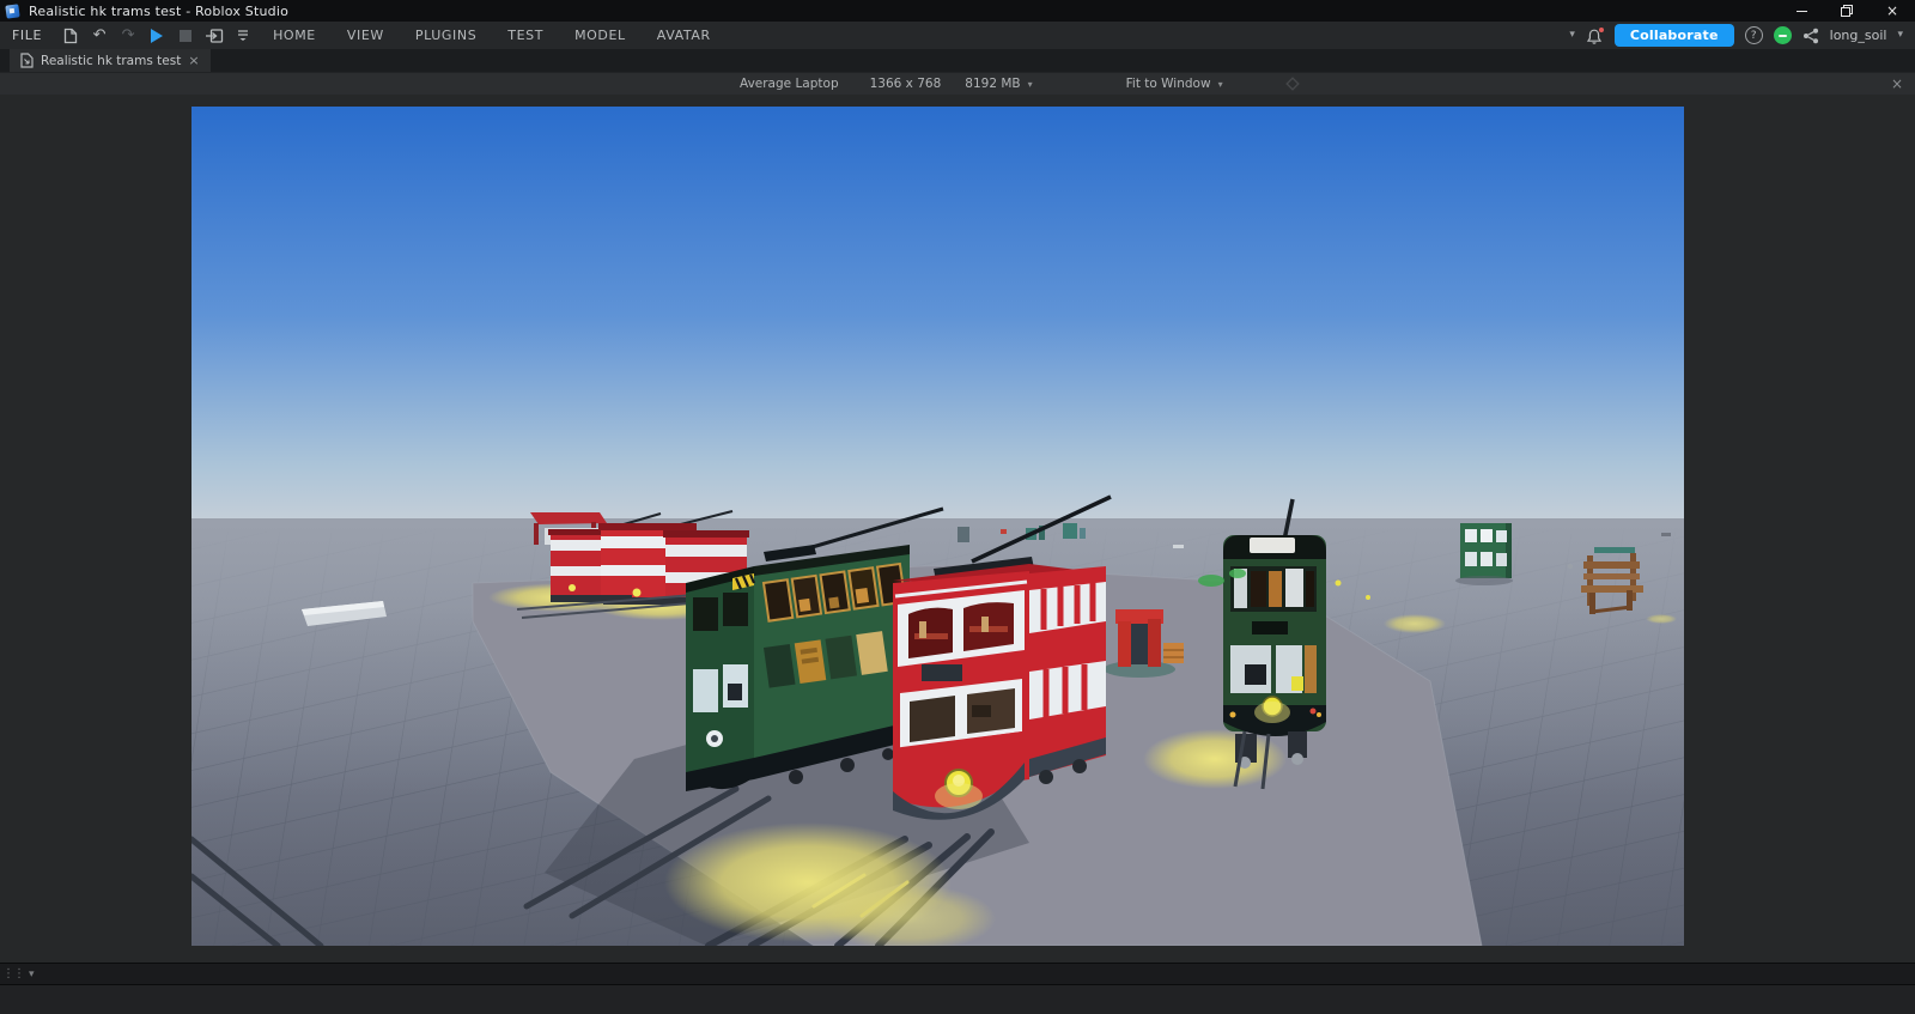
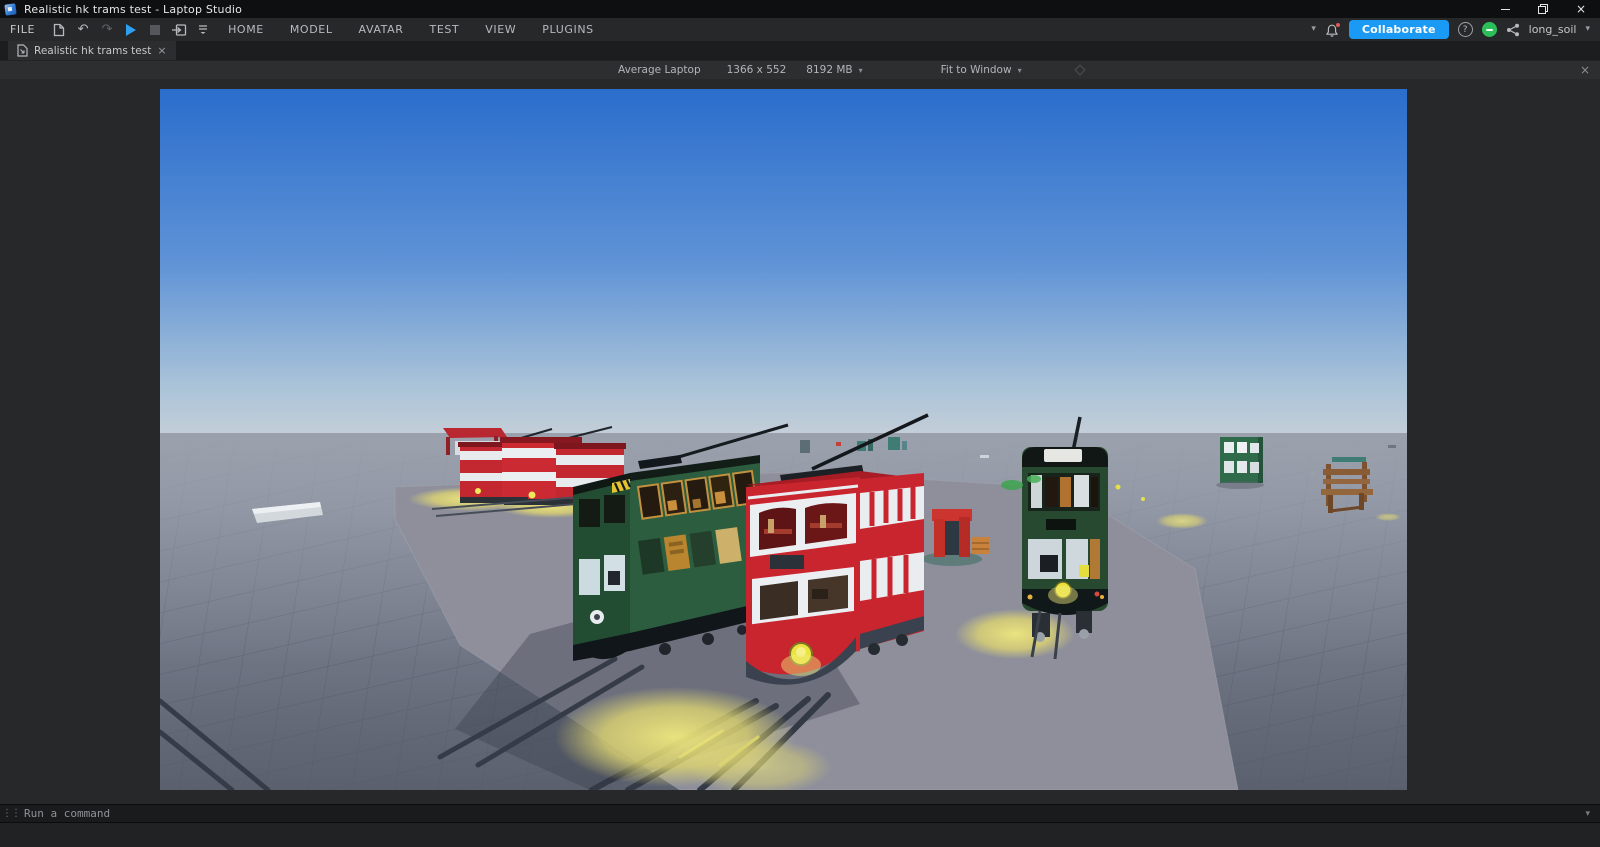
- Realistic hk trams test - Roblox Studio
+ Realistic hk trams test - Laptop Studio
  ×
  FILE
  ↶
  ↷
  HOME
- VIEW
+ MODEL
- PLUGINS
+ AVATAR
  TEST
- MODEL
+ VIEW
- AVATAR
+ PLUGINS
  ▾
  Collaborate
  ?
  long_soil
  ▾
  Realistic hk trams test
  ×
  Average Laptop
- 1366 x 768
+ 1366 x 552
  8192 MB
  ▾
  Fit to Window
  ▾
  ×
  ⋮⋮
+ Run a command
  ▾
